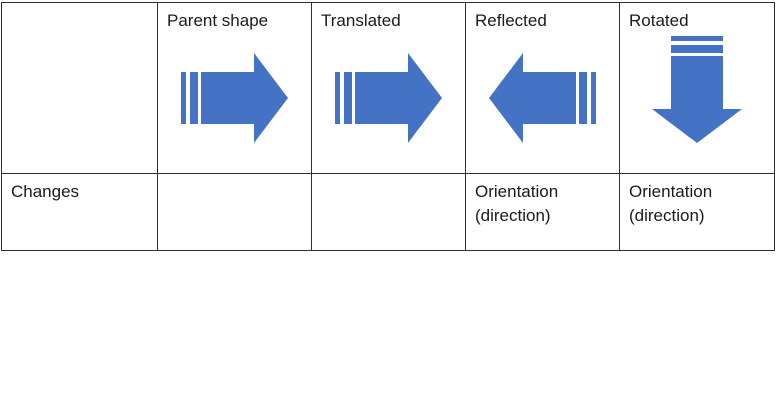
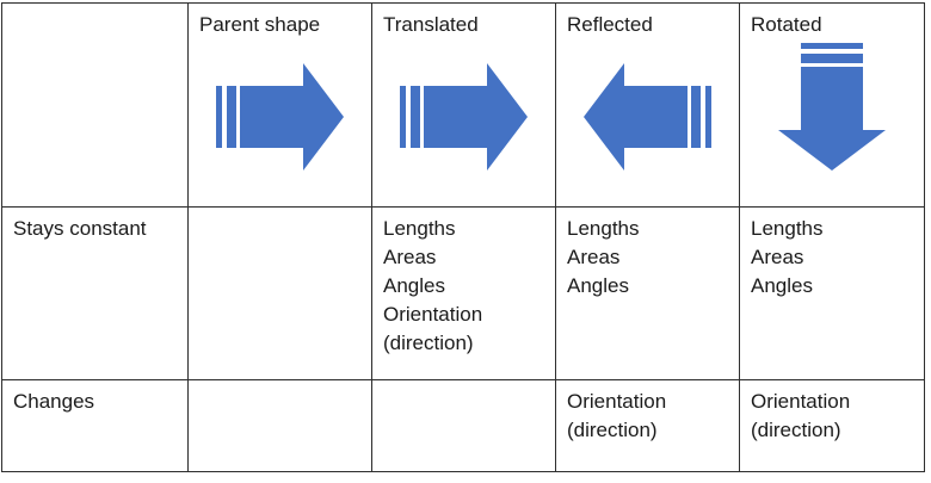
  	Parent shape	Translated	Reflected	Rotated
+ Stays constant		Lengths Areas Angles Orientation (direction)	Lengths Areas Angles	Lengths Areas Angles
  Changes			Orientation (direction)	Orientation (direction)
